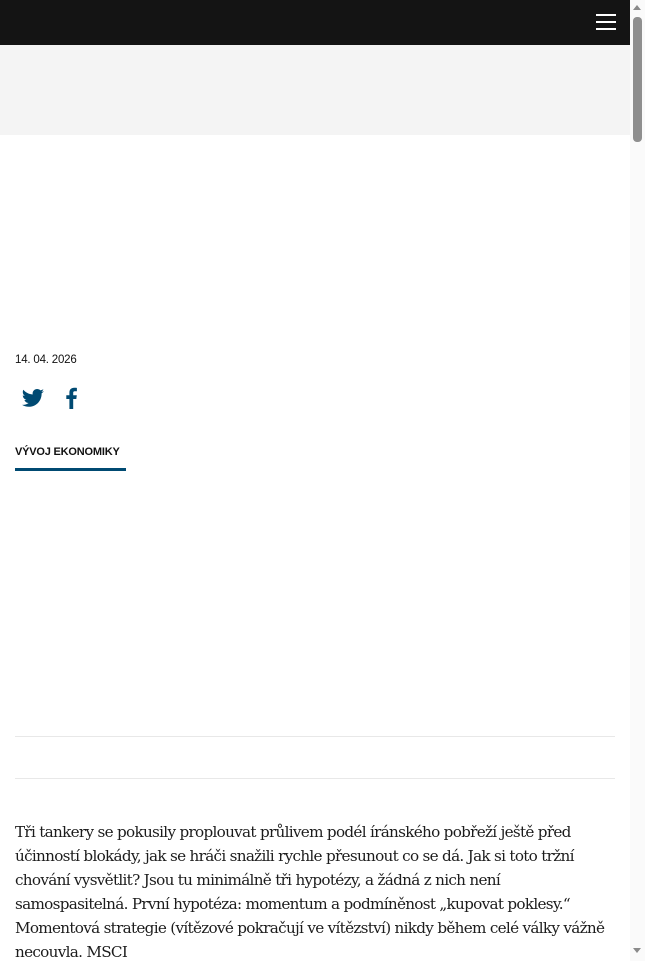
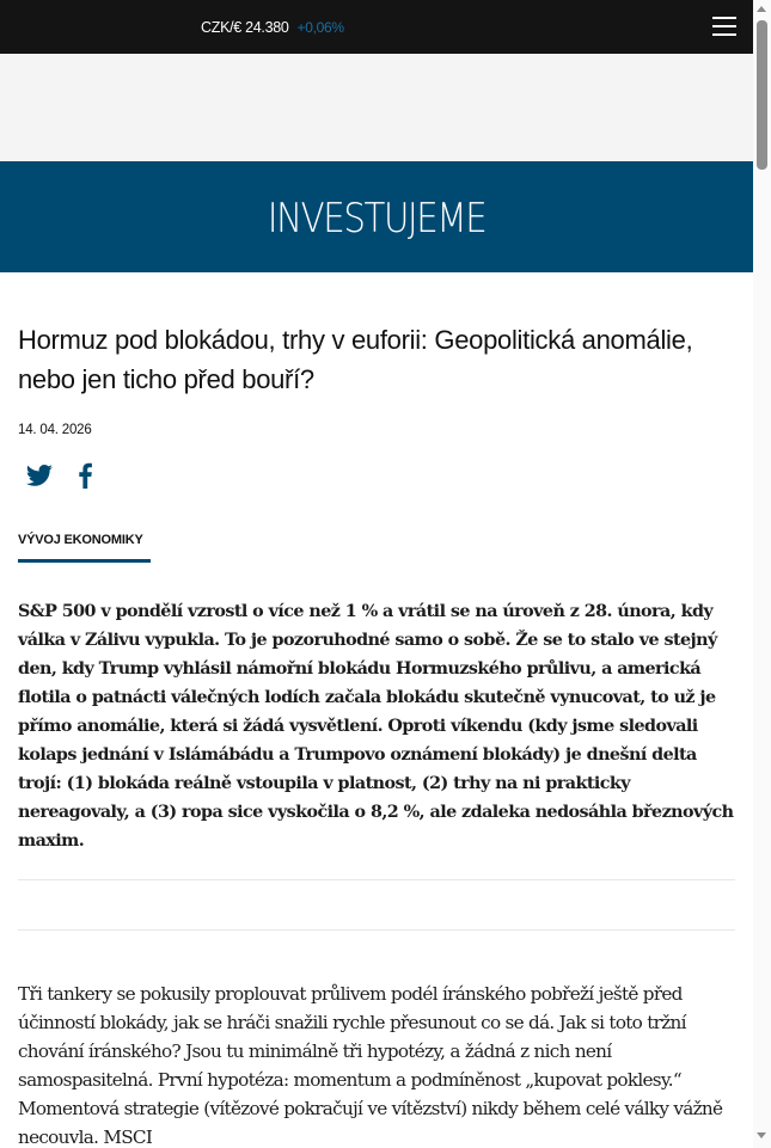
+ CZK/€ 24.380
+ +0,06%
+ INVESTUJEME
+ Hormuz pod blokádou, trhy v euforii: Geopolitická anomálie, nebo jen ticho před bouří?
  14. 04. 2026
  VÝVOJ EKONOMIKY
+ S&P 500 v pondělí vzrostl o více než 1 % a vrátil se na úroveň z 28. února, kdy válka v Zálivu vypukla. To je pozoruhodné samo o sobě. Že se to stalo ve stejný den, kdy Trump vyhlásil námořní blokádu Hormuzského průlivu, a americká flotila o patnácti válečných lodích začala blokádu skutečně vynucovat, to už je přímo anomálie, která si žádá vysvětlení. Oproti víkendu (kdy jsme sledovali kolaps jednání v Islámábádu a Trumpovo oznámení blokády) je dnešní delta trojí: (1) blokáda reálně vstoupila v platnost, (2) trhy na ni prakticky nereagovaly, a (3) ropa sice vyskočila o 8,2 %, ale zdaleka nedosáhla březnových maxim.
- Tři tankery se pokusily proplouvat průlivem podél íránského pobřeží ještě před účinností blokády, jak se hráči snažili rychle přesunout co se dá. Jak si toto tržní chování vysvětlit? Jsou tu minimálně tři hypotézy, a žádná z nich není samospasitelná. První hypotéza: momentum a podmíněnost „kupovat poklesy.“ Momentová strategie (vítězové pokračují ve vítězství) nikdy během celé války vážně necouvla. MSCI
+ Tři tankery se pokusily proplouvat průlivem podél íránského pobřeží ještě před účinností blokády, jak se hráči snažili rychle přesunout co se dá. Jak si toto tržní chování íránského? Jsou tu minimálně tři hypotézy, a žádná z nich není samospasitelná. První hypotéza: momentum a podmíněnost „kupovat poklesy.“ Momentová strategie (vítězové pokračují ve vítězství) nikdy během celé války vážně necouvla. MSCI
